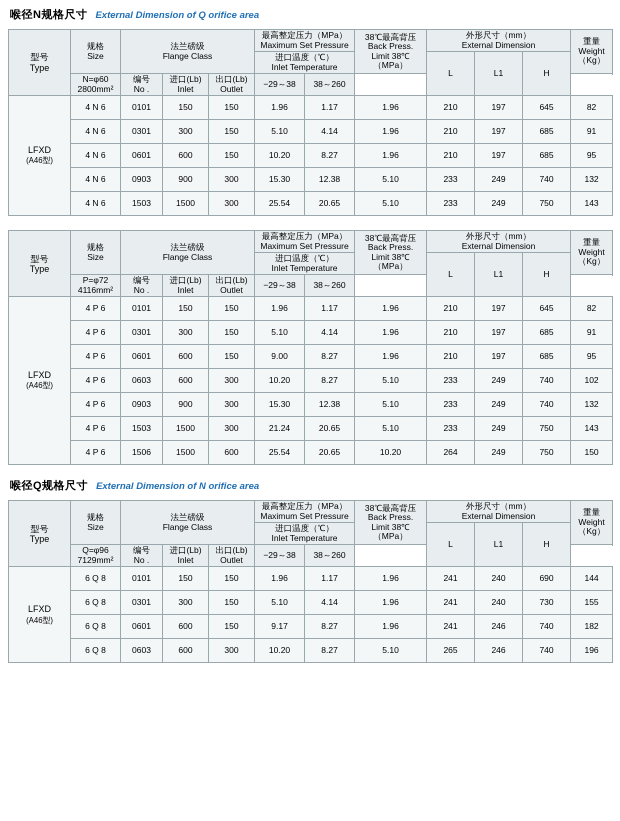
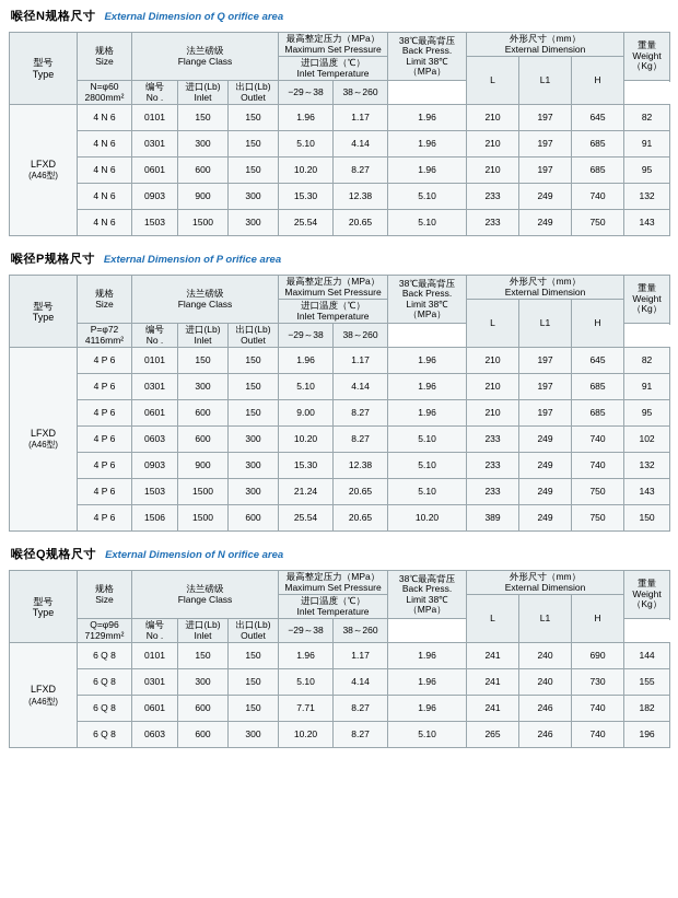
  喉径N规格尺寸 External Dimension of Q orifice area
  型号 Type	规格 Size	法兰磅级 Flange Class	最高整定压力（MPa） Maximum Set Pressure	38℃最高背压 Back Press. Limit 38℃ （MPa）	外形尺寸（mm） External Dimension	重量 Weight （Kg）
  进口温度（℃） Inlet Temperature	L	L1	H
  N=φ60 2800mm²	编号 No .	进口(Lb) Inlet	出口(Lb) Outlet	−29～38	38～260
  LFXD (A46型)	4 N 6	0101	150	150	1.96	1.17	1.96	210	197	645	82
  4 N 6	0301	300	150	5.10	4.14	1.96	210	197	685	91
  4 N 6	0601	600	150	10.20	8.27	1.96	210	197	685	95
  4 N 6	0903	900	300	15.30	12.38	5.10	233	249	740	132
  4 N 6	1503	1500	300	25.54	20.65	5.10	233	249	750	143
+ 喉径P规格尺寸 External Dimension of P orifice area
  型号 Type	规格 Size	法兰磅级 Flange Class	最高整定压力（MPa） Maximum Set Pressure	38℃最高背压 Back Press. Limit 38℃ （MPa）	外形尺寸（mm） External Dimension	重量 Weight （Kg）
  进口温度（℃） Inlet Temperature	L	L1	H
  P=φ72 4116mm²	编号 No .	进口(Lb) Inlet	出口(Lb) Outlet	−29～38	38～260
  LFXD (A46型)	4 P 6	0101	150	150	1.96	1.17	1.96	210	197	645	82
  4 P 6	0301	300	150	5.10	4.14	1.96	210	197	685	91
  4 P 6	0601	600	150	9.00	8.27	1.96	210	197	685	95
  4 P 6	0603	600	300	10.20	8.27	5.10	233	249	740	102
  4 P 6	0903	900	300	15.30	12.38	5.10	233	249	740	132
  4 P 6	1503	1500	300	21.24	20.65	5.10	233	249	750	143
- 4 P 6	1506	1500	600	25.54	20.65	10.20	264	249	750	150
+ 4 P 6	1506	1500	600	25.54	20.65	10.20	389	249	750	150
  喉径Q规格尺寸 External Dimension of N orifice area
  型号 Type	规格 Size	法兰磅级 Flange Class	最高整定压力（MPa） Maximum Set Pressure	38℃最高背压 Back Press. Limit 38℃ （MPa）	外形尺寸（mm） External Dimension	重量 Weight （Kg）
  进口温度（℃） Inlet Temperature	L	L1	H
  Q=φ96 7129mm²	编号 No .	进口(Lb) Inlet	出口(Lb) Outlet	−29～38	38～260
  LFXD (A46型)	6 Q 8	0101	150	150	1.96	1.17	1.96	241	240	690	144
  6 Q 8	0301	300	150	5.10	4.14	1.96	241	240	730	155
- 6 Q 8	0601	600	150	9.17	8.27	1.96	241	246	740	182
+ 6 Q 8	0601	600	150	7.71	8.27	1.96	241	246	740	182
  6 Q 8	0603	600	300	10.20	8.27	5.10	265	246	740	196
